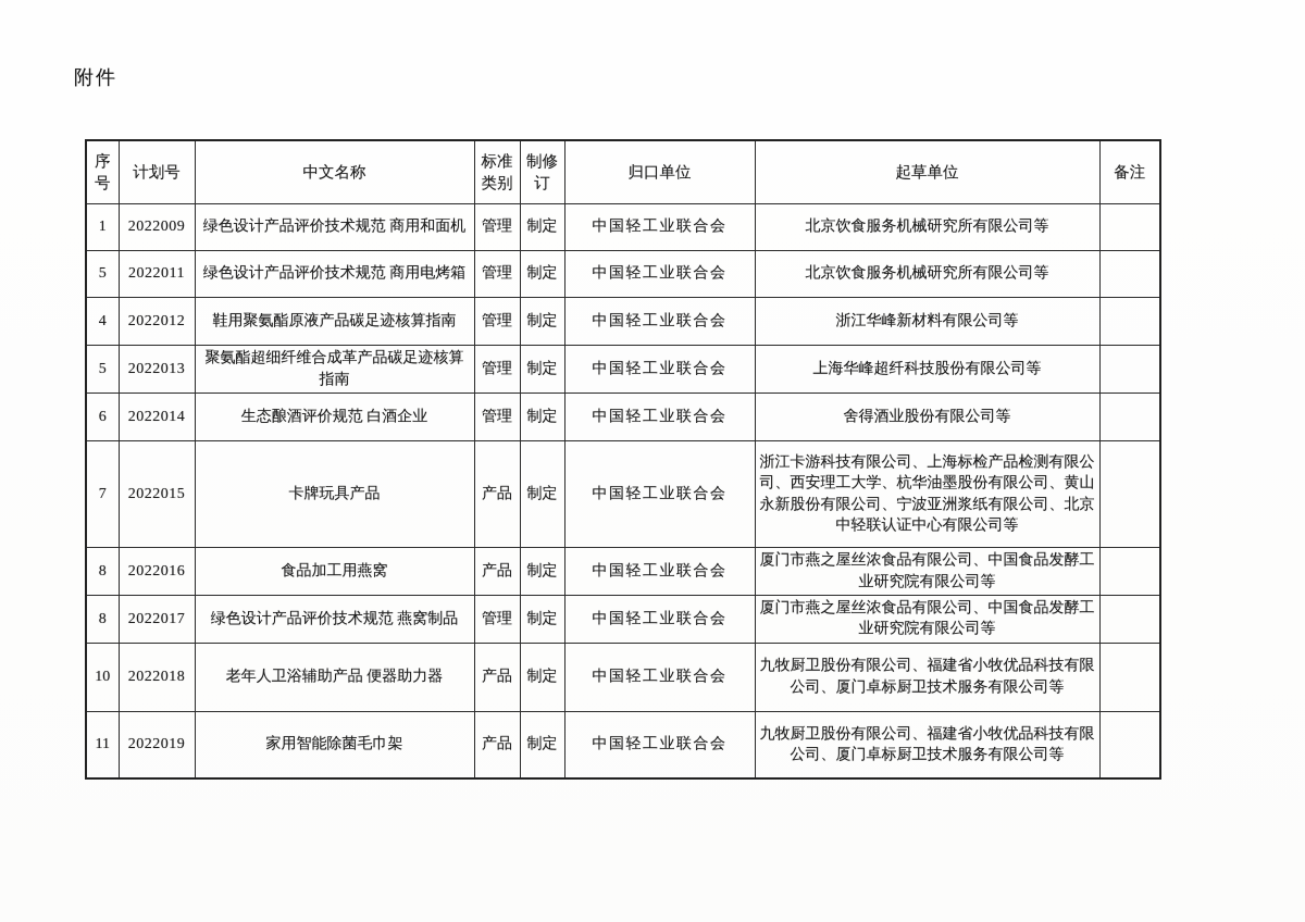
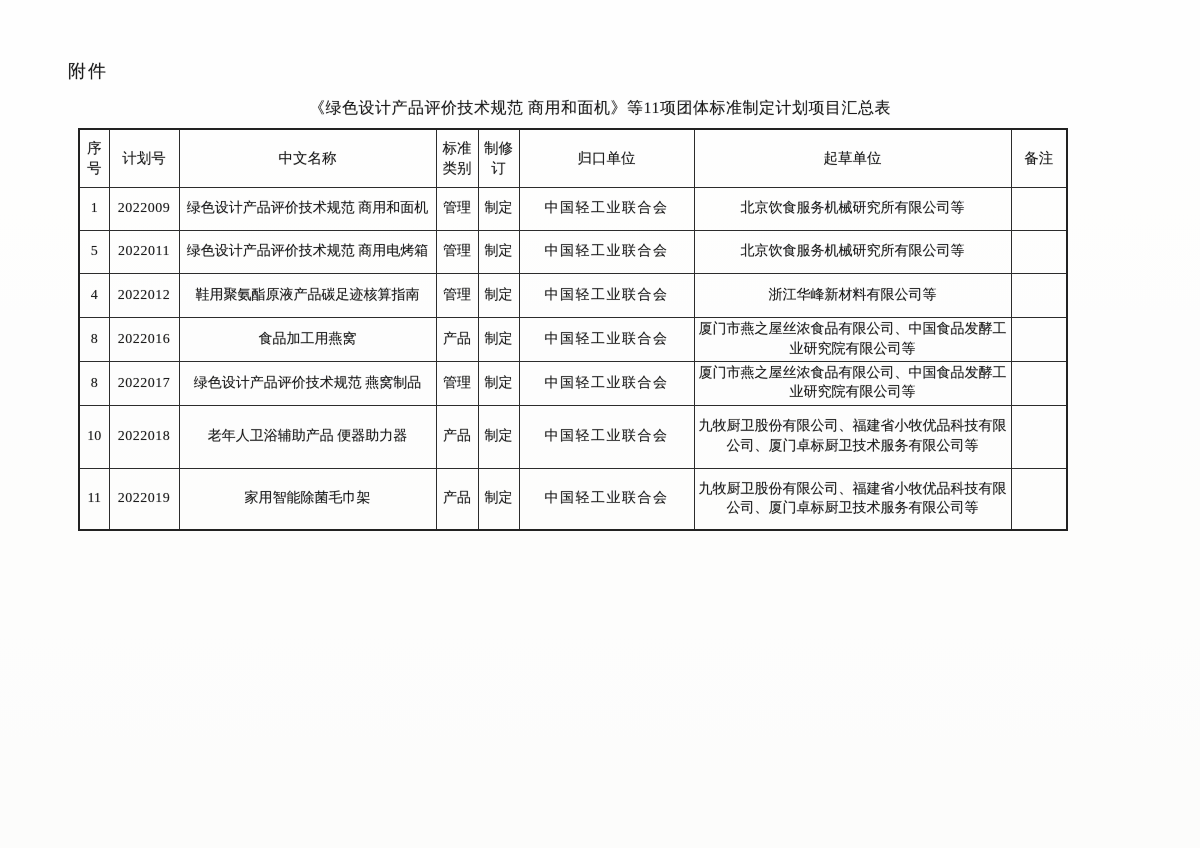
  附件
+ 《绿色设计产品评价技术规范 商用和面机》等11项团体标准制定计划项目汇总表
  序号	计划号	中文名称	标准类别	制修订	归口单位	起草单位	备注
  1	2022009	绿色设计产品评价技术规范 商用和面机	管理	制定	中国轻工业联合会	北京饮食服务机械研究所有限公司等
  5	2022011	绿色设计产品评价技术规范 商用电烤箱	管理	制定	中国轻工业联合会	北京饮食服务机械研究所有限公司等
  4	2022012	鞋用聚氨酯原液产品碳足迹核算指南	管理	制定	中国轻工业联合会	浙江华峰新材料有限公司等
- 5	2022013	聚氨酯超细纤维合成革产品碳足迹核算指南	管理	制定	中国轻工业联合会	上海华峰超纤科技股份有限公司等
- 6	2022014	生态酿酒评价规范 白酒企业	管理	制定	中国轻工业联合会	舍得酒业股份有限公司等
- 7	2022015	卡牌玩具产品	产品	制定	中国轻工业联合会	浙江卡游科技有限公司、上海标检产品检测有限公司、西安理工大学、杭华油墨股份有限公司、黄山永新股份有限公司、宁波亚洲浆纸有限公司、北京中轻联认证中心有限公司等
  8	2022016	食品加工用燕窝	产品	制定	中国轻工业联合会	厦门市燕之屋丝浓食品有限公司、中国食品发酵工业研究院有限公司等
  8	2022017	绿色设计产品评价技术规范 燕窝制品	管理	制定	中国轻工业联合会	厦门市燕之屋丝浓食品有限公司、中国食品发酵工业研究院有限公司等
  10	2022018	老年人卫浴辅助产品 便器助力器	产品	制定	中国轻工业联合会	九牧厨卫股份有限公司、福建省小牧优品科技有限公司、厦门卓标厨卫技术服务有限公司等
  11	2022019	家用智能除菌毛巾架	产品	制定	中国轻工业联合会	九牧厨卫股份有限公司、福建省小牧优品科技有限公司、厦门卓标厨卫技术服务有限公司等
